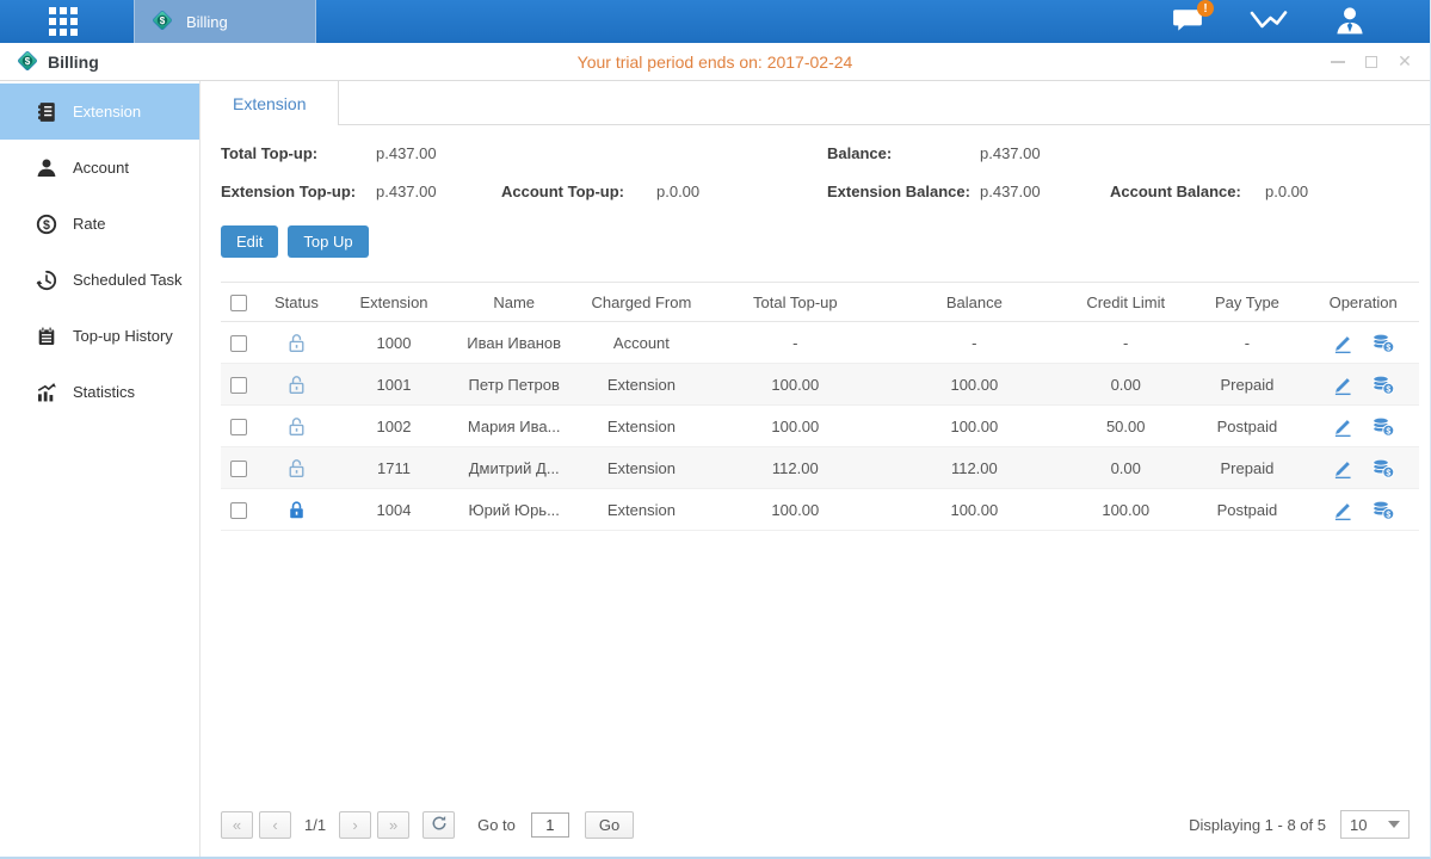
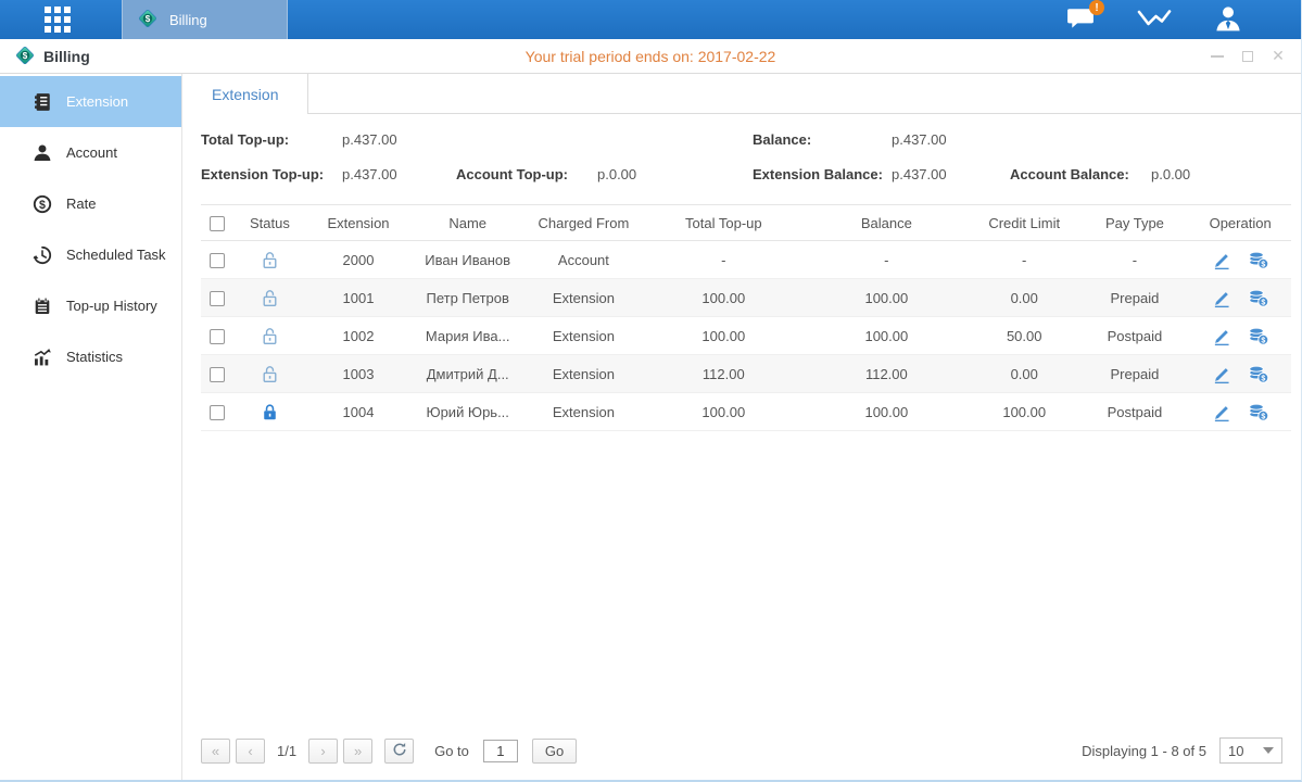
  $
  Billing
  !
  $
  Billing
- Your trial period ends on: 2017-02-24
+ Your trial period ends on: 2017-02-22
  ✕
  Extension
  Account
  $
  Rate
  Scheduled Task
  Top-up History
  Statistics
  Extension
  Total Top-up:
  p.437.00
  Balance:
  p.437.00
  Extension Top-up:
  p.437.00
  Account Top-up:
  p.0.00
  Extension Balance:
  p.437.00
  Account Balance:
  p.0.00
- Edit
- Top Up
  	Status	Extension	Name	Charged From	Total Top-up	Balance	Credit Limit	Pay Type	Operation
- 		1000	Иван Иванов	Account	-	-	-	-
+ 		2000	Иван Иванов	Account	-	-	-	-
  		1001	Петр Петров	Extension	100.00	100.00	0.00	Prepaid
  		1002	Мария Ива...	Extension	100.00	100.00	50.00	Postpaid
- 		1711	Дмитрий Д...	Extension	112.00	112.00	0.00	Prepaid
+ 		1003	Дмитрий Д...	Extension	112.00	112.00	0.00	Prepaid
  		1004	Юрий Юрь...	Extension	100.00	100.00	100.00	Postpaid
  «
  ‹
  1/1
  ›
  »
  Go to
  1
  Go
  Displaying 1 - 8 of 5
  10
